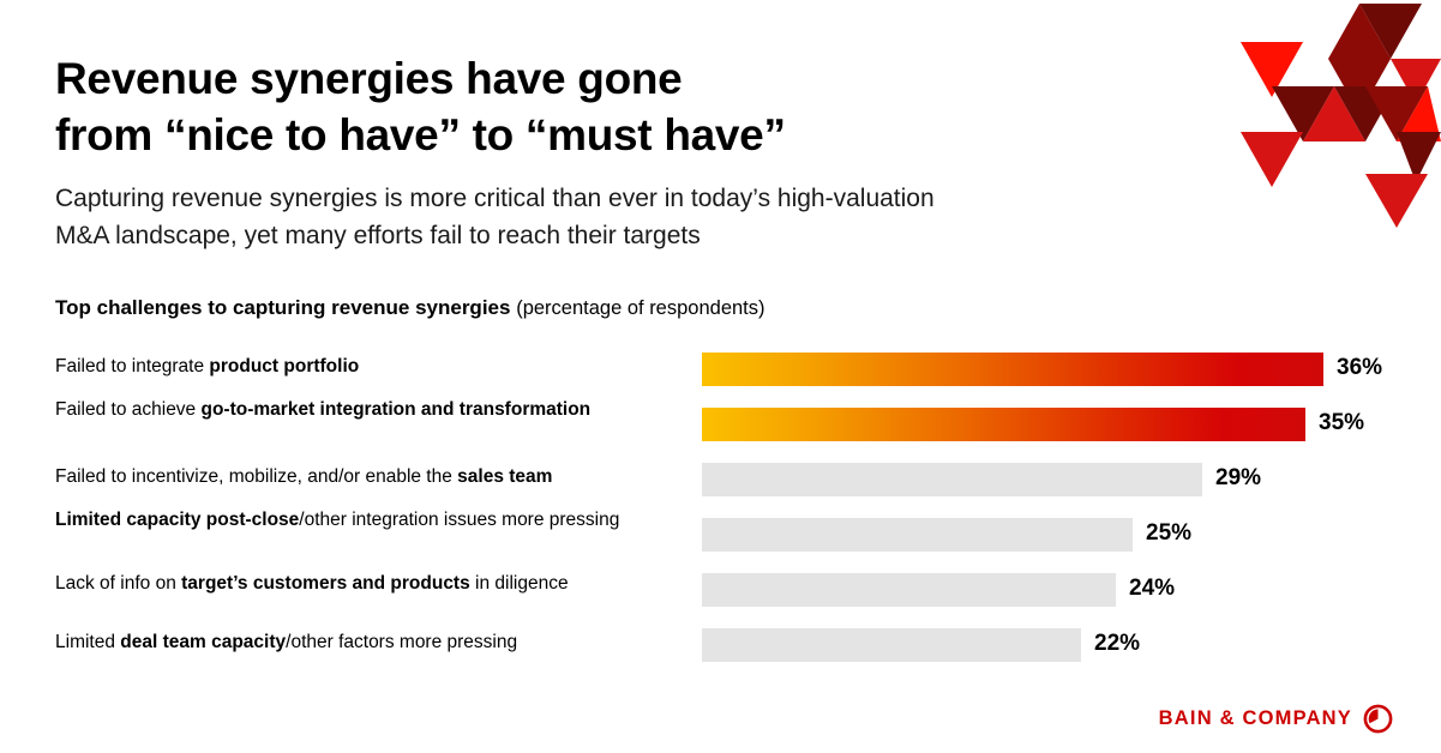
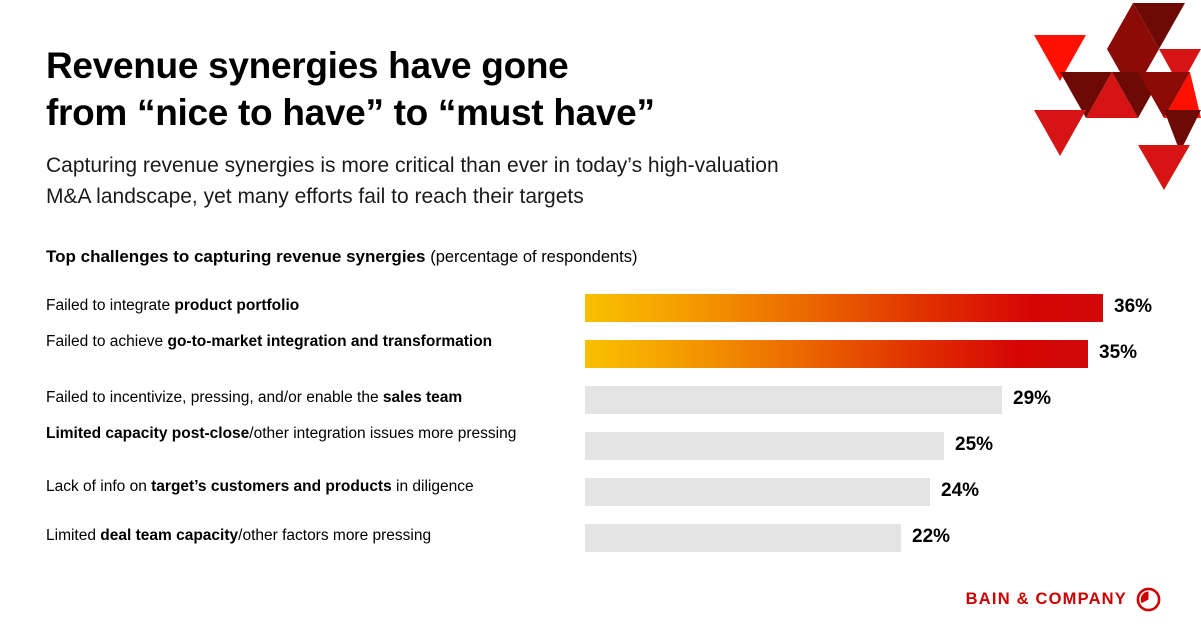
  Revenue synergies have gone
  from “nice to have” to “must have”
  Capturing revenue synergies is more critical than ever in today’s high-valuation
  M&A landscape, yet many efforts fail to reach their targets
  Top challenges to capturing revenue synergies (percentage of respondents)
  Failed to integrate product portfolio
  36%
  Failed to achieve go-to-market integration and transformation
  35%
- Failed to incentivize, mobilize, and/or enable the sales team
+ Failed to incentivize, pressing, and/or enable the sales team
  29%
  Limited capacity post-close/other integration issues more pressing
  25%
  Lack of info on target’s customers and products in diligence
  24%
  Limited deal team capacity/other factors more pressing
  22%
  BAIN & COMPANY
